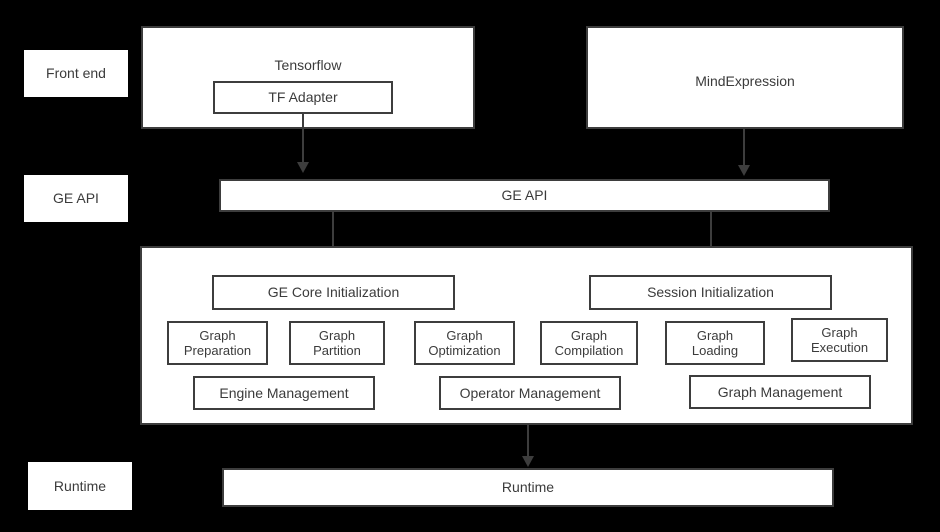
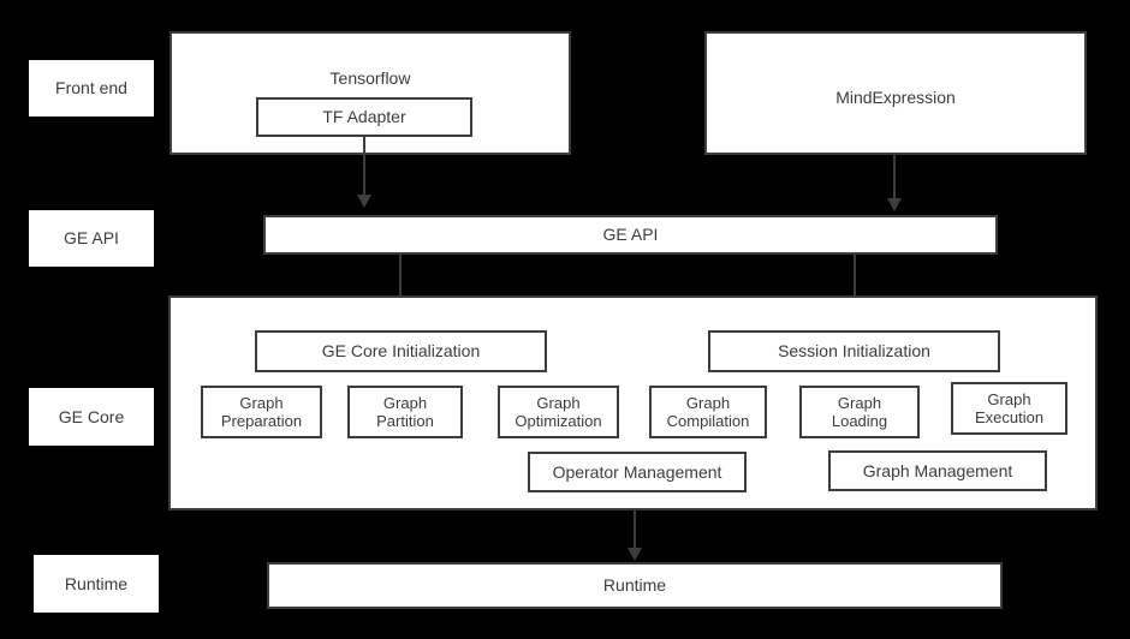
  Front end
  GE API
+ GE Core
  Runtime
  Tensorflow
  TF Adapter
  MindExpression
  GE API
  GE Core Initialization
  Session Initialization
  Graph
  Preparation
  Graph
  Partition
  Graph
  Optimization
  Graph
  Compilation
  Graph
  Loading
  Graph
  Execution
- Engine Management
  Operator Management
  Graph Management
  Runtime
